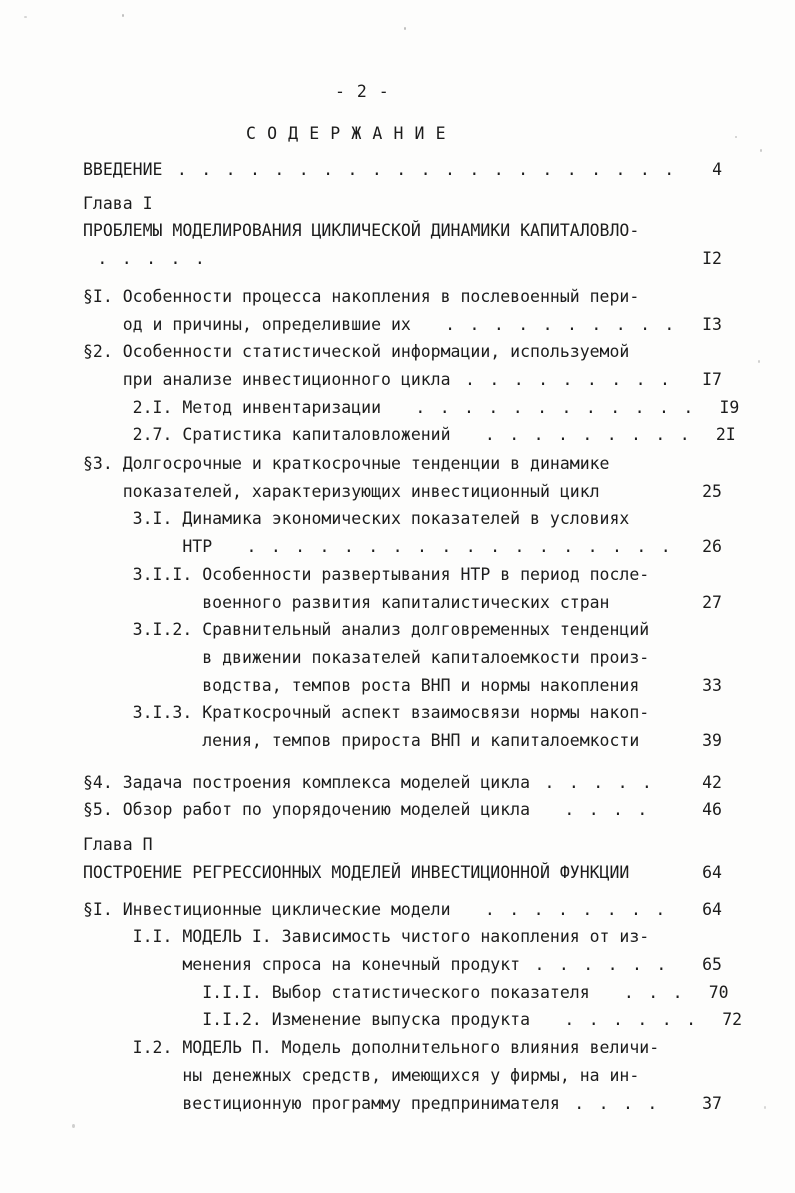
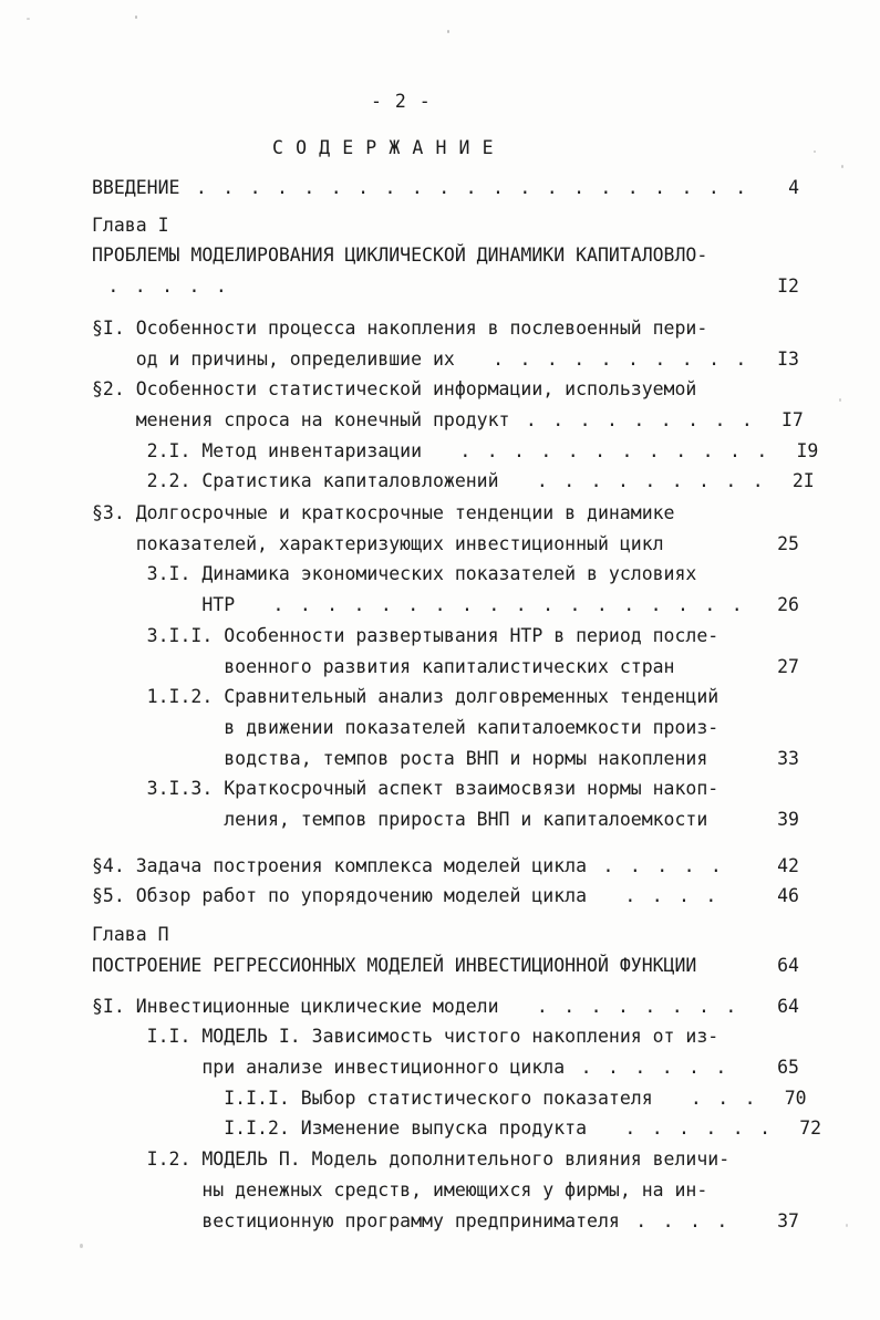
  - 2 -
  С О Д Е Р Ж А Н И Е
  ВВЕДЕНИЕ
  . . . . . . . . . . . . . . . . . . . . .
  4
  Глава I
  ПРОБЛЕМЫ МОДЕЛИРОВАНИЯ ЦИКЛИЧЕСКОЙ ДИНАМИКИ КАПИТАЛОВЛО-
  . . . . .
  I2
  §I. Особенности процесса накопления в послевоенный пери-
  од и причины, определившие их
  . . . . . . . . . .
  I3
  §2. Особенности статистической информации, используемой
- при анализе инвестиционного цикла
+ менения спроса на конечный продукт
  . . . . . . . . .
  I7
  2.I. Метод инвентаризации
  . . . . . . . . . . . .
  I9
- 2.7. Сратистика капиталовложений
+ 2.2. Сратистика капиталовложений
  . . . . . . . . .
  2I
  §3. Долгосрочные и краткосрочные тенденции в динамике
  показателей, характеризующих инвестиционный цикл
  25
  3.I. Динамика экономических показателей в условиях
  НТР
  . . . . . . . . . . . . . . . . . .
  26
  3.I.I. Особенности развертывания НТР в период после-
  военного развития капиталистических стран
  27
- 3.I.2. Сравнительный анализ долговременных тенденций
+ 1.I.2. Сравнительный анализ долговременных тенденций
  в движении показателей капиталоемкости произ-
  водства, темпов роста ВНП и нормы накопления
  33
  3.I.3. Краткосрочный аспект взаимосвязи нормы накоп-
  ления, темпов прироста ВНП и капиталоемкости
  39
  §4. Задача построения комплекса моделей цикла
  . . . . .
  42
  §5. Обзор работ по упорядочению моделей цикла
  . . . .
  46
  Глава П
  ПОСТРОЕНИЕ РЕГРЕССИОННЫХ МОДЕЛЕЙ ИНВЕСТИЦИОННОЙ ФУНКЦИИ
  64
  §I. Инвестиционные циклические модели
  . . . . . . . .
  64
  I.I. МОДЕЛЬ I. Зависимость чистого накопления от из-
- менения спроса на конечный продукт
+ при анализе инвестиционного цикла
  . . . . . .
  65
  I.I.I. Выбор статистического показателя
  . . .
  70
  I.I.2. Изменение выпуска продукта
  . . . . . .
  72
  I.2. МОДЕЛЬ П. Модель дополнительного влияния величи-
  ны денежных средств, имеющихся у фирмы, на ин-
  вестиционную программу предпринимателя
  . . . .
  37
